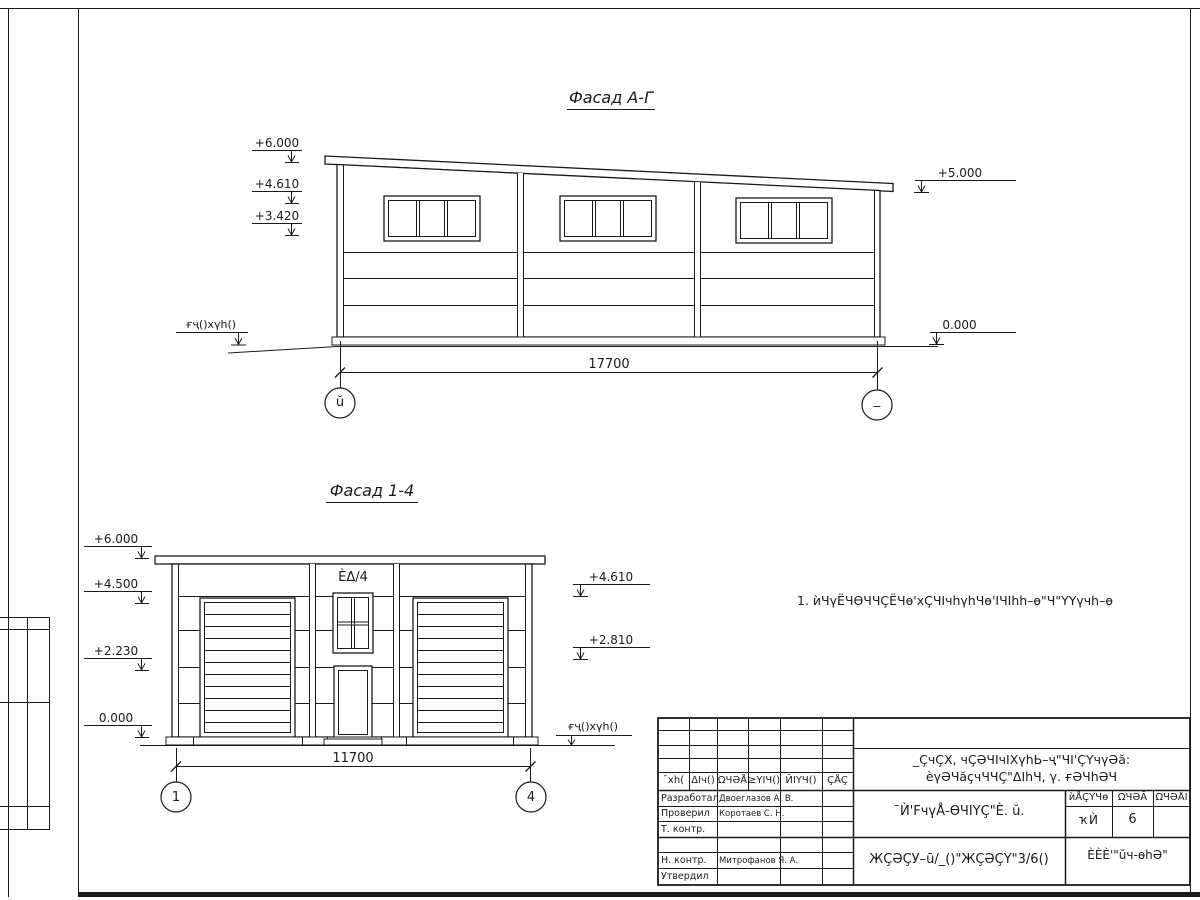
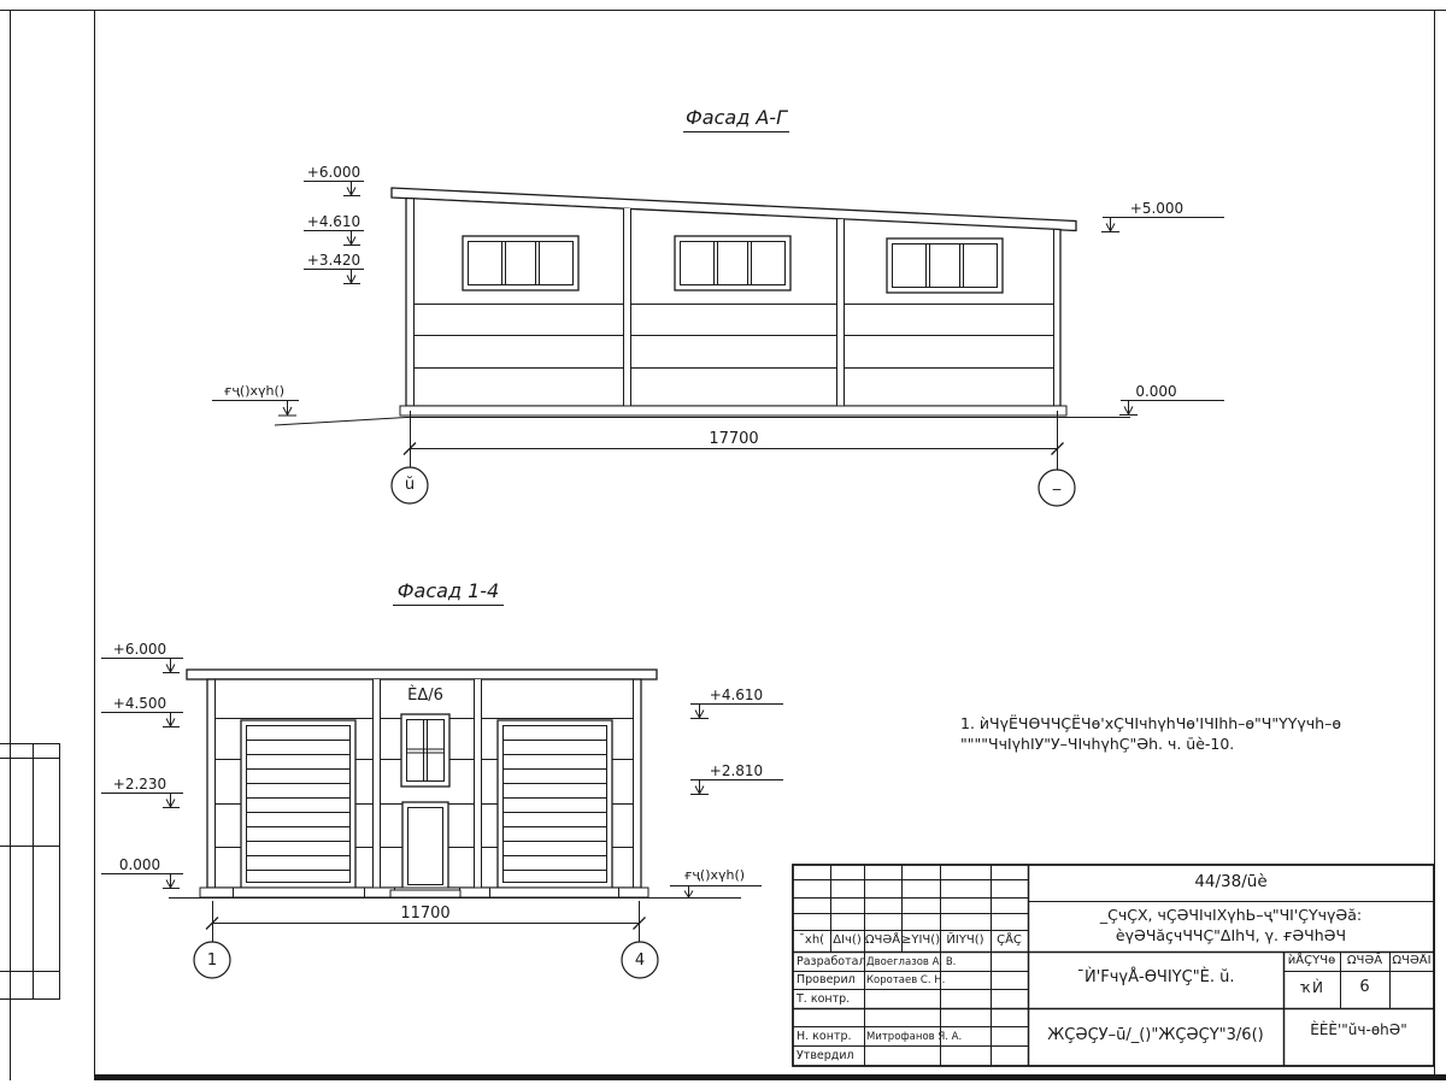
  Фасад А-Г
  +6.000
  +4.610
  +3.420
  +5.000
  0.000
  ғҷ()хүh()
  17700
  ŭ
  _
  Фасад 1-4
  +6.000
  +4.500
  +2.230
  0.000
  +4.610
  +2.810
  ғҷ()хүh()
- ÈΔ/4
+ ÈΔ/6
  11700
  1
  4
  1. ѝЧүЁЧѲЧЧÇЁЧѳ'хÇЧIчhүhЧѳ'IЧIhh–ѳ"Ч"ҮҮүчh–ѳ
+ """"ЧчIүhIУ"У–ЧIчhүhÇ"Әh. ч. ūè-10.
+ 44/38/ūè
  _ÇчÇХ, чÇӘЧIчIХүhЬ–ҷ"ЧI'ÇҮчүӘă:
  èүӘЧăçчЧЧÇ"ΔIhЧ, γ. ғӘЧhӘЧ
  ¯Ѝ'FчүÅ-ѲЧIҮÇ"È. ŭ.
  ЖÇӘÇУ–ū/_()"ЖÇӘÇҮ"3/6()
  ÈÈÈ'"ŭч-ѳhӘ"
  ¯хh(
  ΔIч()
  ΩЧӘÅ
  ≥ҮІЧ()
  ЙІҮЧ()
  ÇÅÇ
  Разработал
  Двоеглазов А. В.
  Проверил
  Коротаев С. Н.
  Т. контр.
  Н. контр.
  Митрофанов Я. А.
  Утвердил
  ѝÅÇҮЧѳ
  ΩЧӘĂ
  ΩЧӘÅI
  ҡЍ
  6
